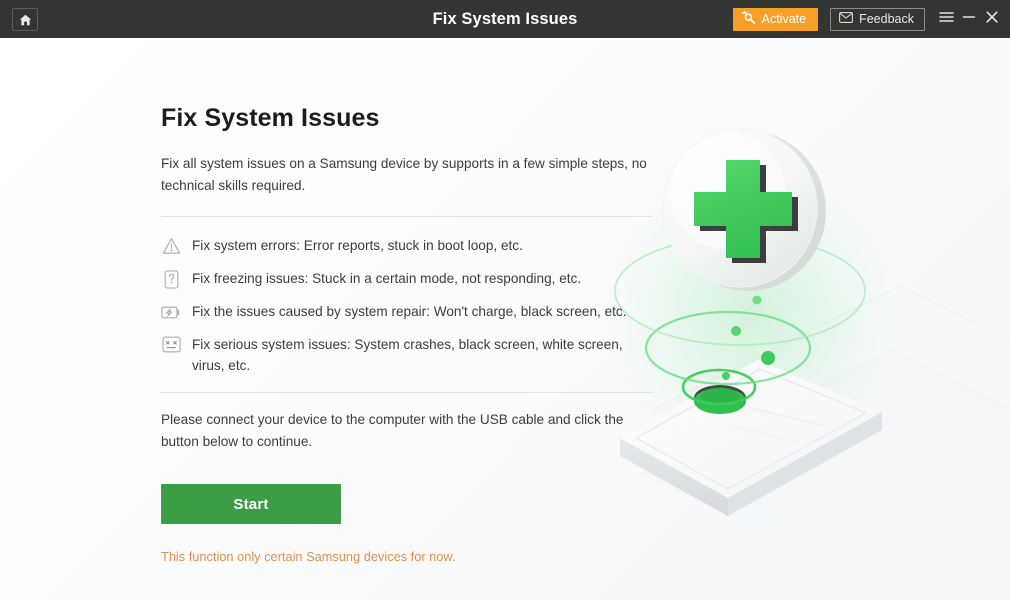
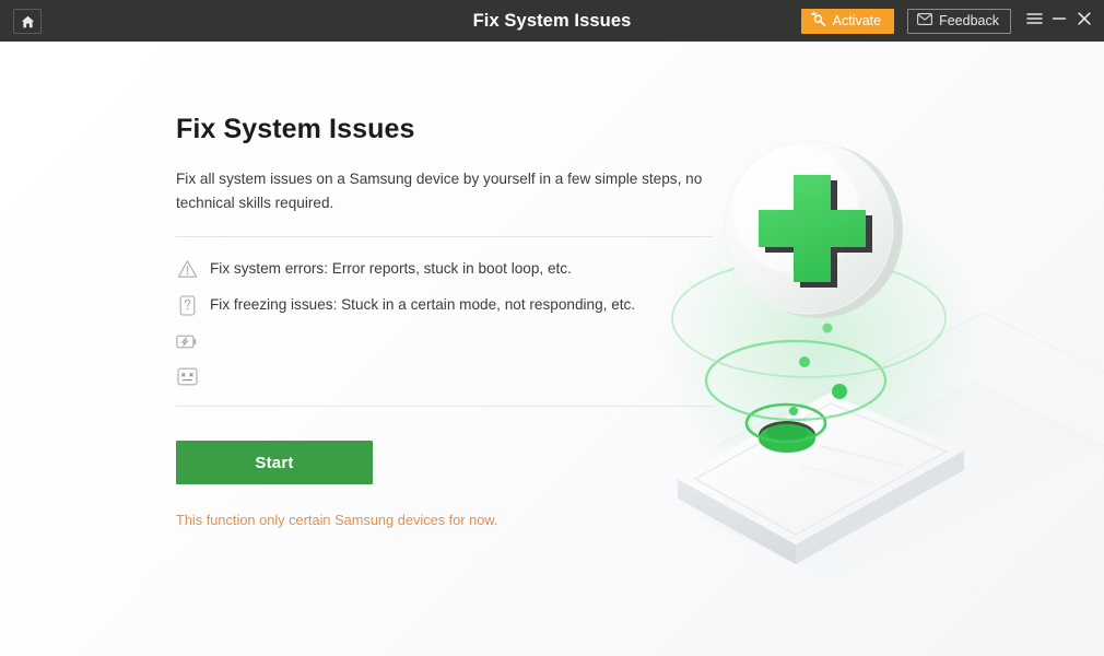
  Fix System Issues
  Activate
  Feedback
  Fix System Issues
- Fix all system issues on a Samsung device by supports in a few simple steps, no technical skills required.
+ Fix all system issues on a Samsung device by yourself in a few simple steps, no technical skills required.
  Fix system errors: Error reports, stuck in boot loop, etc.
  Fix freezing issues: Stuck in a certain mode, not responding, etc.
- Fix the issues caused by system repair: Won't charge, black screen, etc.
- Fix serious system issues: System crashes, black screen, white screen, virus, etc.
- Please connect your device to the computer with the USB cable and click the button below to continue.
  Start
  This function only certain Samsung devices for now.
